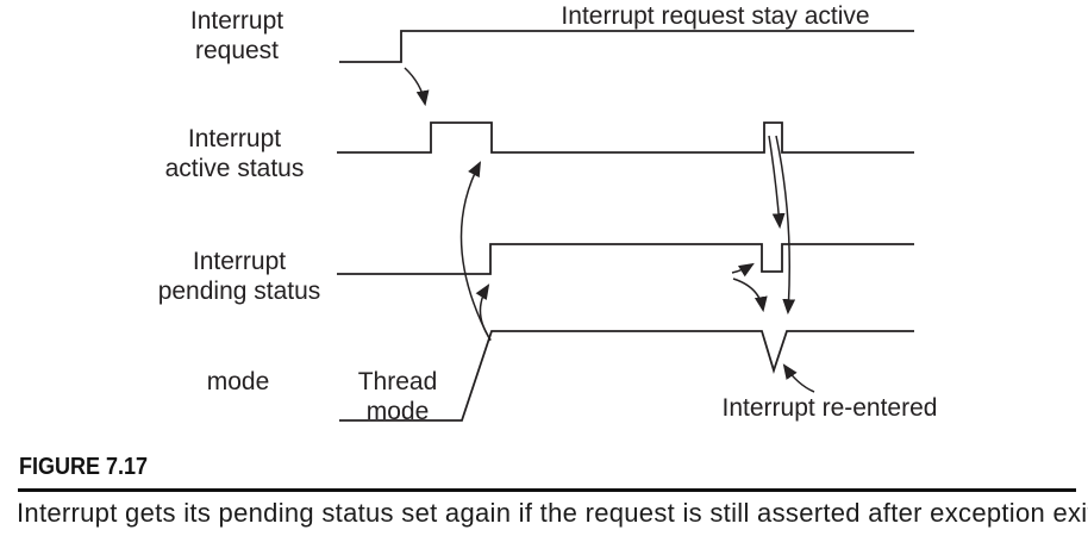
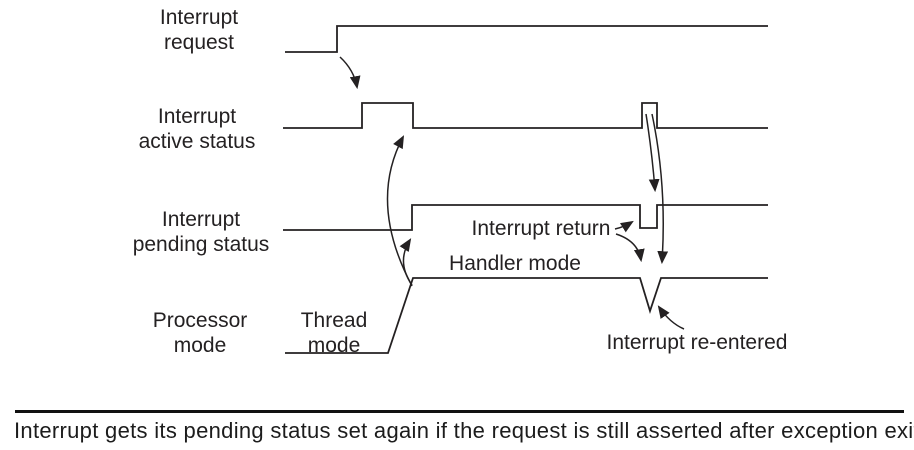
  Interrupt
  request
  Interrupt
  active status
  Interrupt
  pending status
+ Processor
  mode
- Interrupt request stay active
  Thread
  mode
+ Handler mode
+ Interrupt return
  Interrupt re-entered
- FIGURE 7.17
  Interrupt gets its pending status set again if the request is still asserted after exception exi
